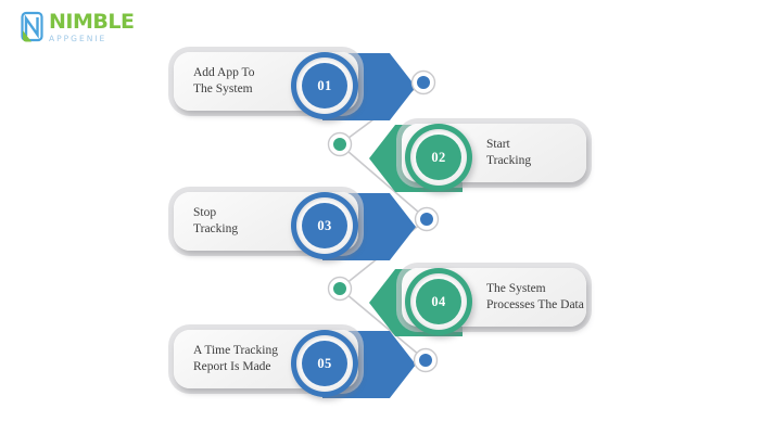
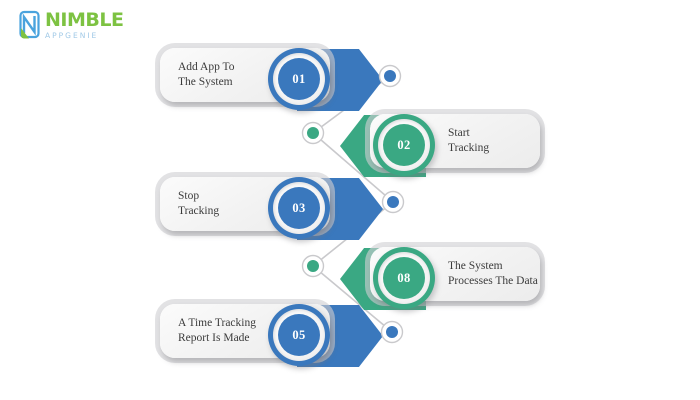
  NIMBLE
  APPGENIE
  Add App To
  The System
  01
  Start
  Tracking
  02
  Stop
  Tracking
  03
  The System
  Processes The Data
- 04
+ 08
  A Time Tracking
  Report Is Made
  05
